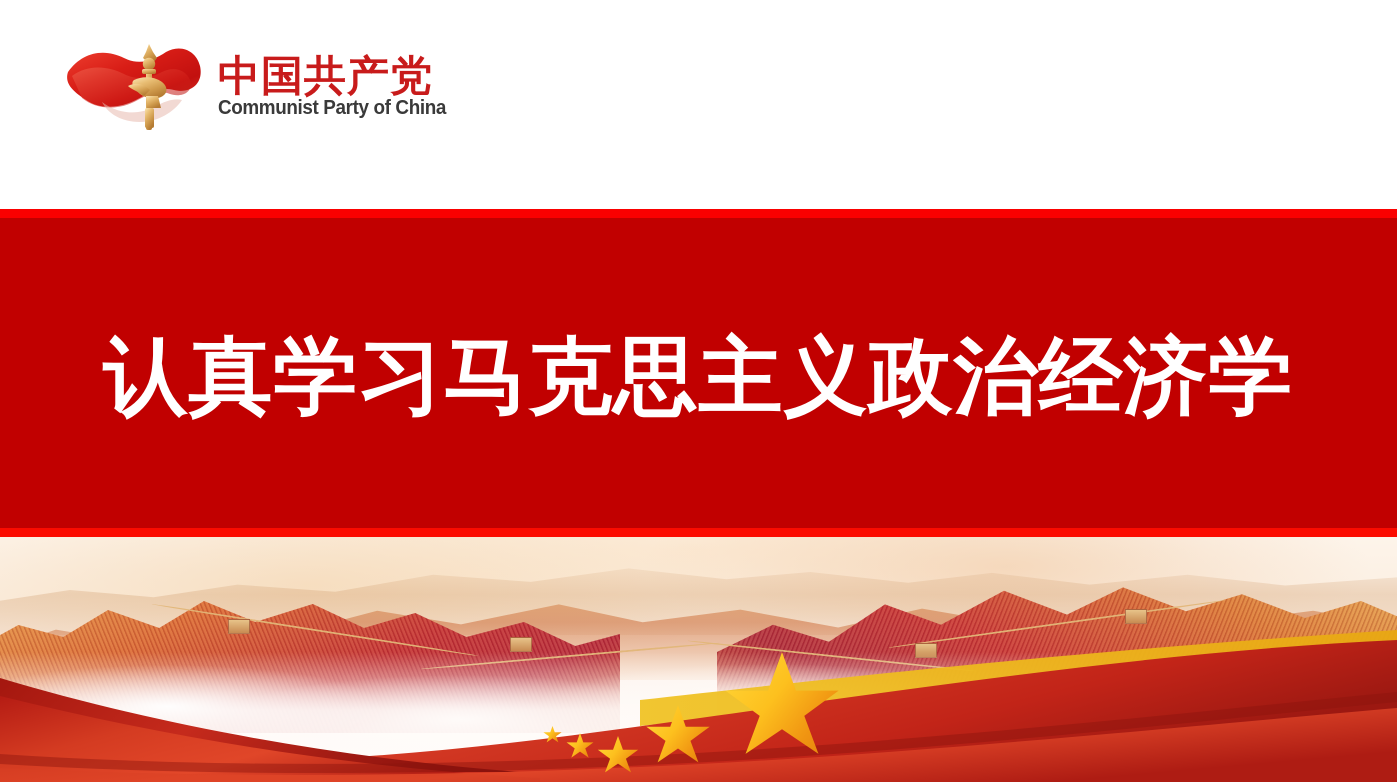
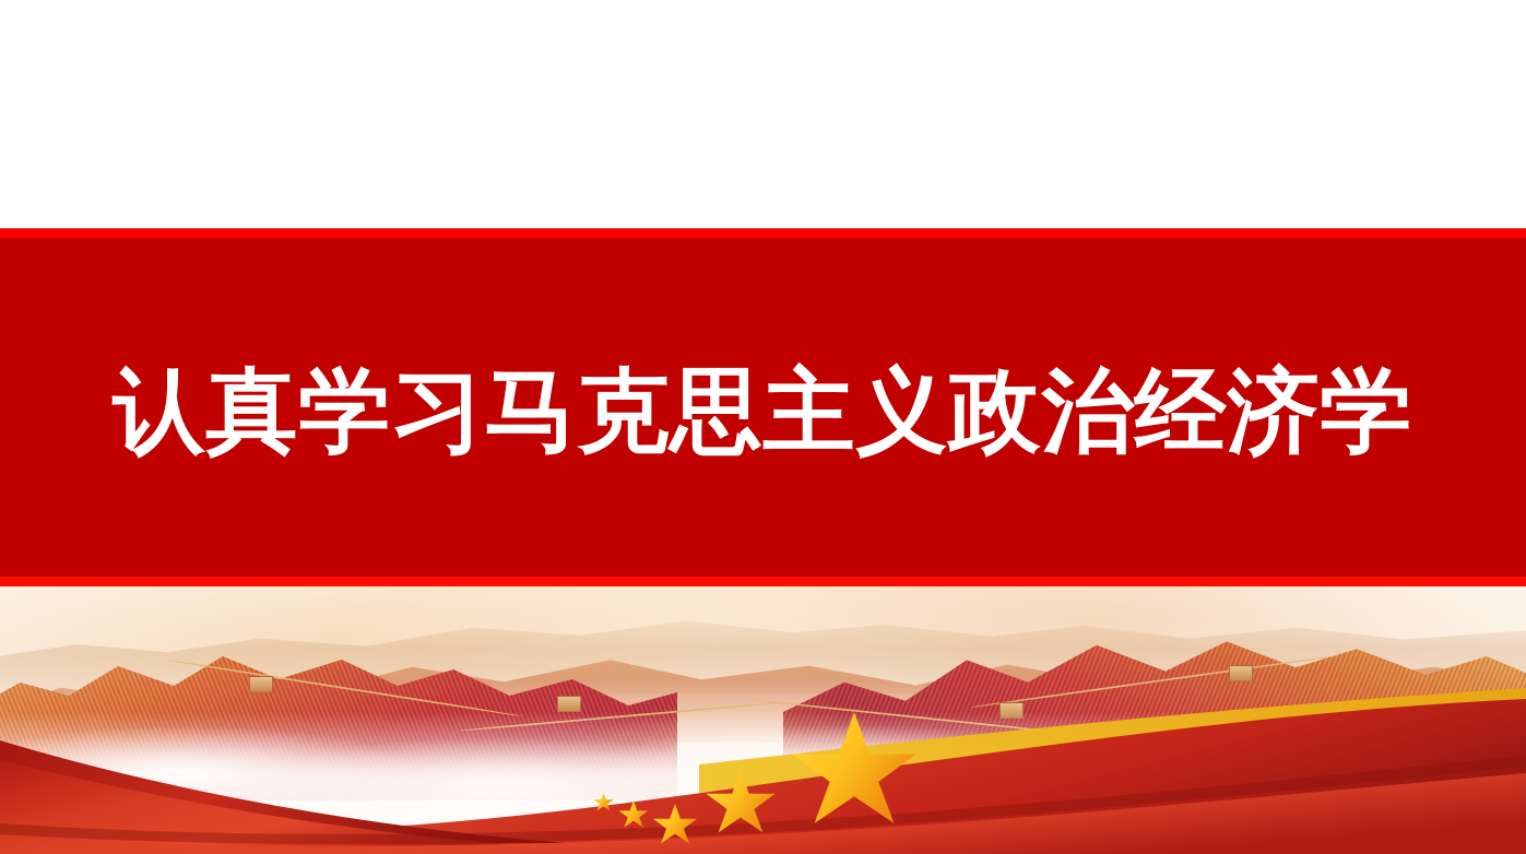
- 中国共产党
- Communist Party of China
  认真学习马克思主义政治经济学
